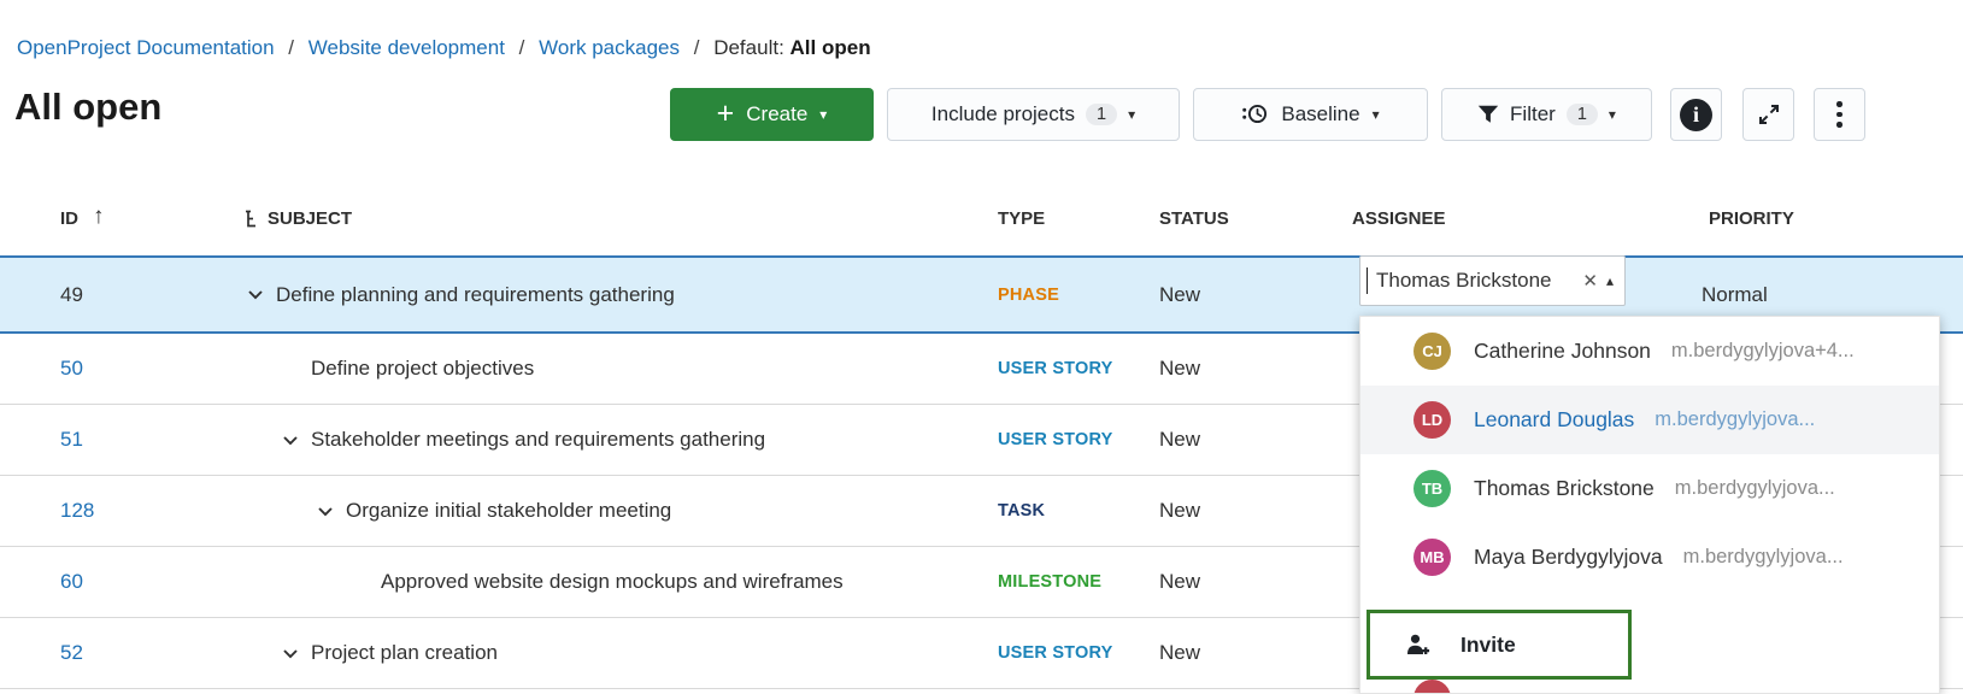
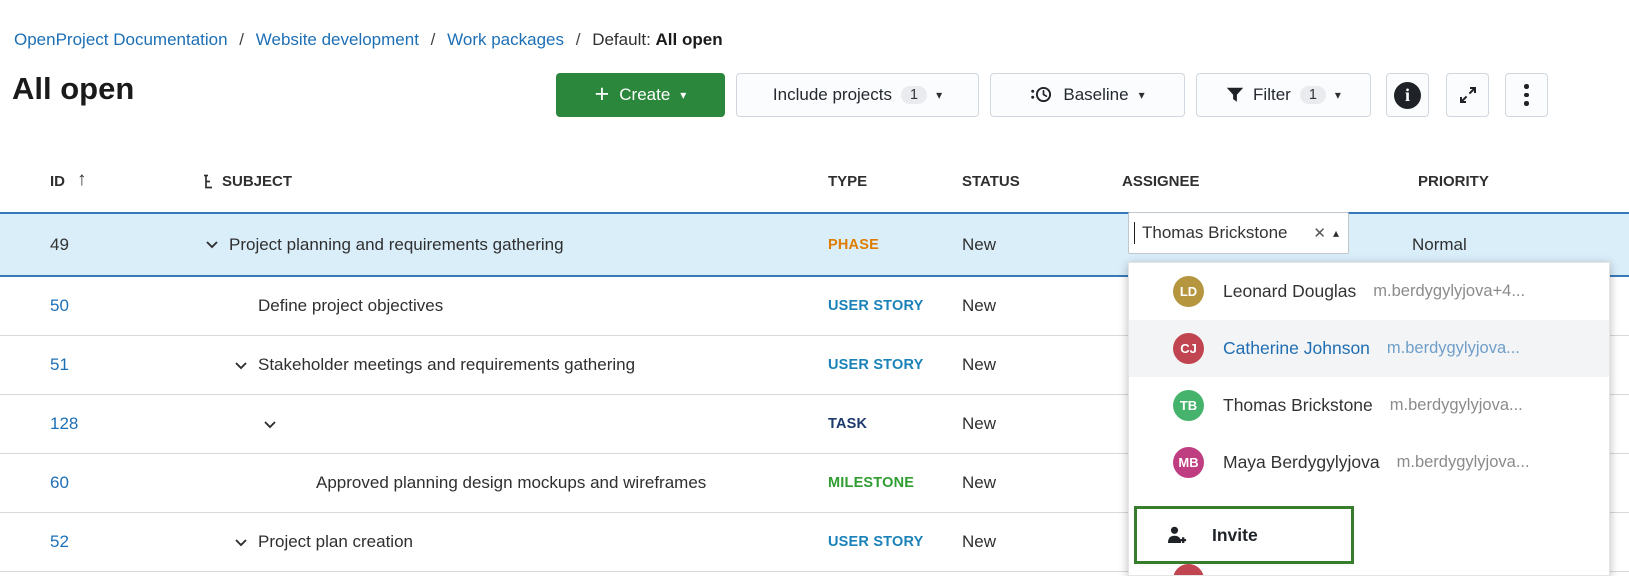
  OpenProject Documentation / Website development / Work packages / Default: All open
  All open
  +
  Create
  ▾
  Include projects
  1
  ▾
  Baseline
  ▾
  Filter
  1
  ▾
  i
  ID
  ↑
  SUBJECT
  TYPE
  STATUS
  ASSIGNEE
  PRIORITY
  49
- Define planning and requirements gathering
+ Project planning and requirements gathering
  PHASE
  New
  Normal
  Thomas Brickstone
  ✕
  ▴
  50
  Define project objectives
  USER STORY
  New
  51
  Stakeholder meetings and requirements gathering
  USER STORY
  New
  128
- Organize initial stakeholder meeting
  TASK
  New
  60
- Approved website design mockups and wireframes
+ Approved planning design mockups and wireframes
  MILESTONE
  New
  52
  Project plan creation
  USER STORY
  New
- CJ
+ LD
- Catherine Johnson
+ Leonard Douglas
  m.berdygylyjova+4...
- LD
+ CJ
- Leonard Douglas
+ Catherine Johnson
  m.berdygylyjova...
  TB
  Thomas Brickstone
  m.berdygylyjova...
  MB
  Maya Berdygylyjova
  m.berdygylyjova...
  Invite
